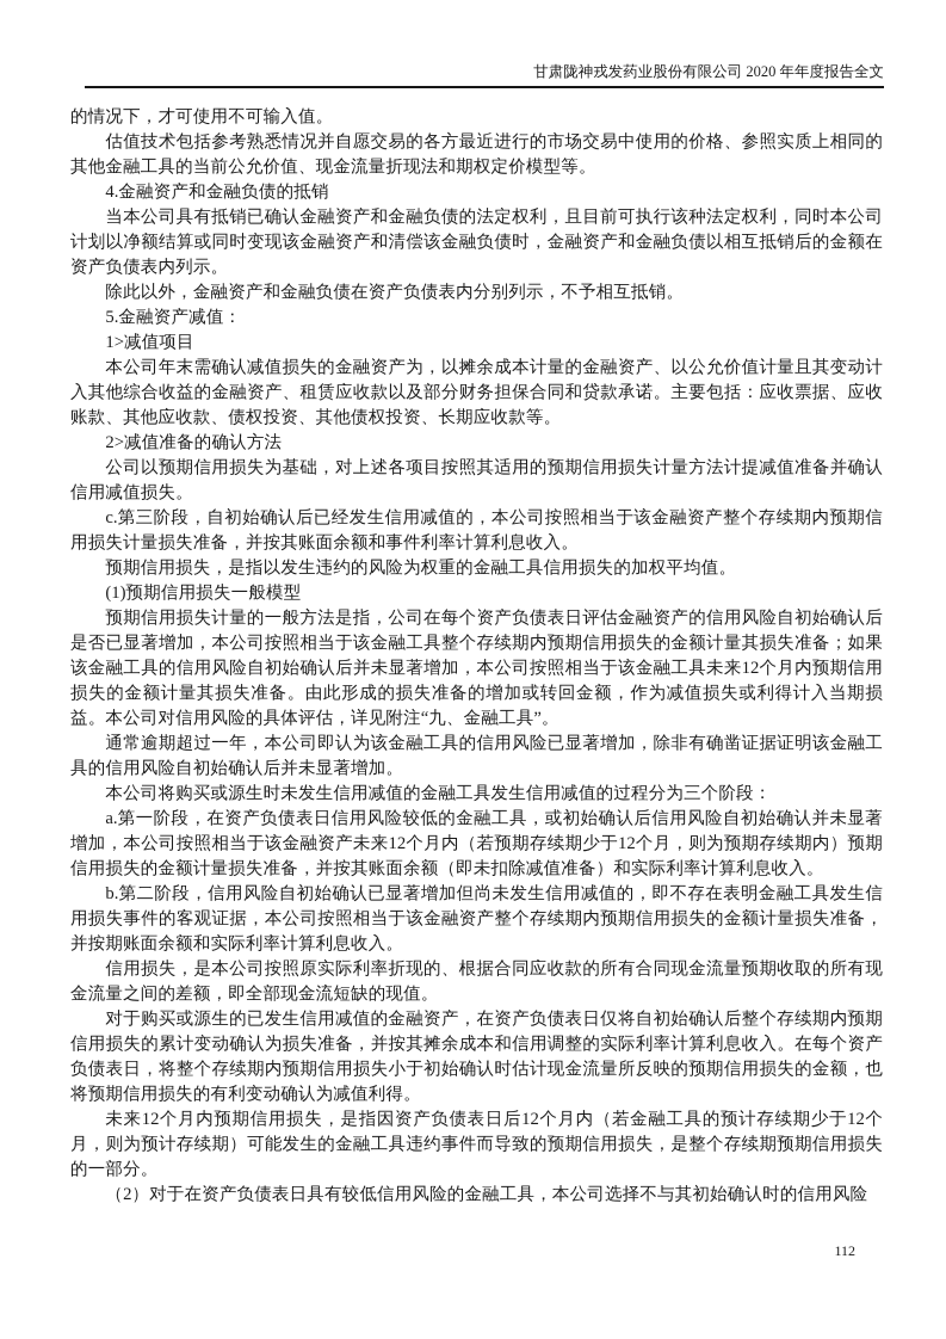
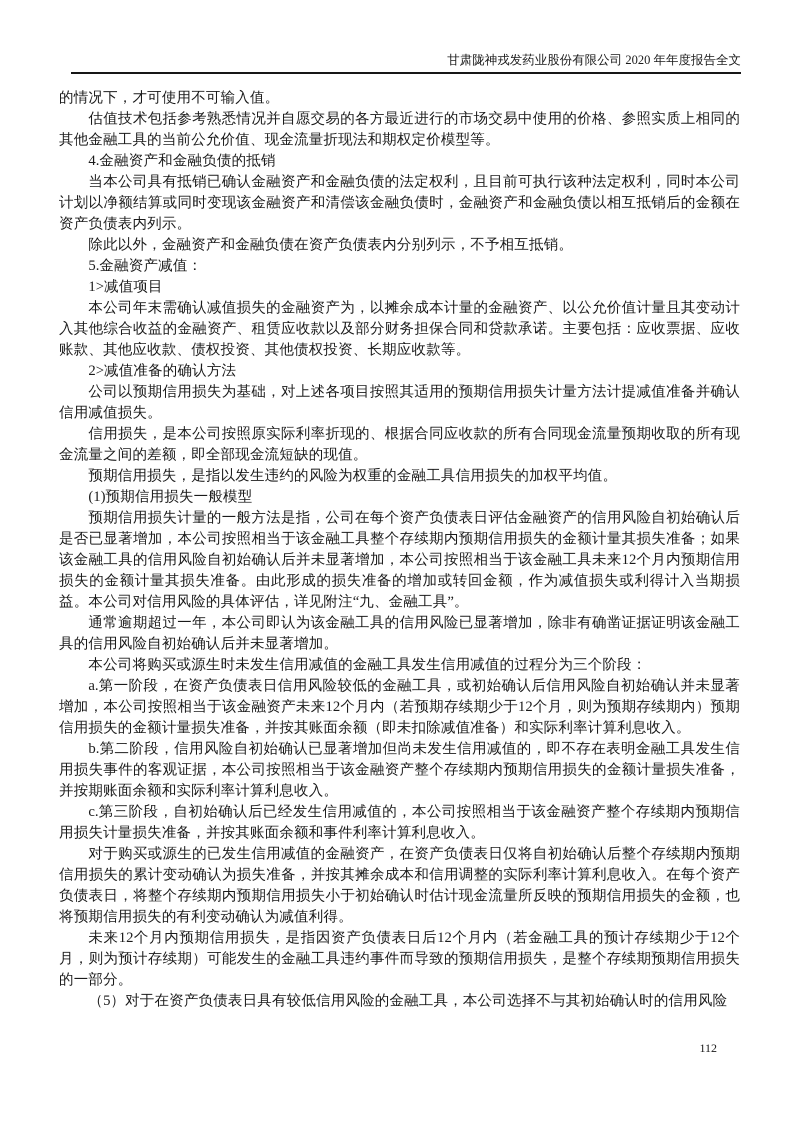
  甘肃陇神戎发药业股份有限公司 2020 年年度报告全文
  的情况下，才可使用不可输入值。
  估值技术包括参考熟悉情况并自愿交易的各方最近进行的市场交易中使用的价格、参照实质上相同的其他金融工具的当前公允价值、现金流量折现法和期权定价模型等。
  4.金融资产和金融负债的抵销
  当本公司具有抵销已确认金融资产和金融负债的法定权利，且目前可执行该种法定权利，同时本公司计划以净额结算或同时变现该金融资产和清偿该金融负债时，金融资产和金融负债以相互抵销后的金额在资产负债表内列示。
  除此以外，金融资产和金融负债在资产负债表内分别列示，不予相互抵销。
  5.金融资产减值：
  1>减值项目
  本公司年末需确认减值损失的金融资产为，以摊余成本计量的金融资产、以公允价值计量且其变动计入其他综合收益的金融资产、租赁应收款以及部分财务担保合同和贷款承诺。主要包括：应收票据、应收账款、其他应收款、债权投资、其他债权投资、长期应收款等。
  2>减值准备的确认方法
  公司以预期信用损失为基础，对上述各项目按照其适用的预期信用损失计量方法计提减值准备并确认信用减值损失。
- c.第三阶段，自初始确认后已经发生信用减值的，本公司按照相当于该金融资产整个存续期内预期信用损失计量损失准备，并按其账面余额和事件利率计算利息收入。
+ 信用损失，是本公司按照原实际利率折现的、根据合同应收款的所有合同现金流量预期收取的所有现金流量之间的差额，即全部现金流短缺的现值。
  预期信用损失，是指以发生违约的风险为权重的金融工具信用损失的加权平均值。
  (1)预期信用损失一般模型
  预期信用损失计量的一般方法是指，公司在每个资产负债表日评估金融资产的信用风险自初始确认后是否已显著增加，本公司按照相当于该金融工具整个存续期内预期信用损失的金额计量其损失准备；如果该金融工具的信用风险自初始确认后并未显著增加，本公司按照相当于该金融工具未来12个月内预期信用损失的金额计量其损失准备。由此形成的损失准备的增加或转回金额，作为减值损失或利得计入当期损益。本公司对信用风险的具体评估，详见附注“九、金融工具”。
  通常逾期超过一年，本公司即认为该金融工具的信用风险已显著增加，除非有确凿证据证明该金融工具的信用风险自初始确认后并未显著增加。
  本公司将购买或源生时未发生信用减值的金融工具发生信用减值的过程分为三个阶段：
  a.第一阶段，在资产负债表日信用风险较低的金融工具，或初始确认后信用风险自初始确认并未显著增加，本公司按照相当于该金融资产未来12个月内（若预期存续期少于12个月，则为预期存续期内）预期信用损失的金额计量损失准备，并按其账面余额（即未扣除减值准备）和实际利率计算利息收入。
  b.第二阶段，信用风险自初始确认已显著增加但尚未发生信用减值的，即不存在表明金融工具发生信用损失事件的客观证据，本公司按照相当于该金融资产整个存续期内预期信用损失的金额计量损失准备，并按期账面余额和实际利率计算利息收入。
- 信用损失，是本公司按照原实际利率折现的、根据合同应收款的所有合同现金流量预期收取的所有现金流量之间的差额，即全部现金流短缺的现值。
+ c.第三阶段，自初始确认后已经发生信用减值的，本公司按照相当于该金融资产整个存续期内预期信用损失计量损失准备，并按其账面余额和事件利率计算利息收入。
  对于购买或源生的已发生信用减值的金融资产，在资产负债表日仅将自初始确认后整个存续期内预期信用损失的累计变动确认为损失准备，并按其摊余成本和信用调整的实际利率计算利息收入。在每个资产负债表日，将整个存续期内预期信用损失小于初始确认时估计现金流量所反映的预期信用损失的金额，也将预期信用损失的有利变动确认为减值利得。
  未来12个月内预期信用损失，是指因资产负债表日后12个月内（若金融工具的预计存续期少于12个月，则为预计存续期）可能发生的金融工具违约事件而导致的预期信用损失，是整个存续期预期信用损失的一部分。
- （2）对于在资产负债表日具有较低信用风险的金融工具，本公司选择不与其初始确认时的信用风险
+ （5）对于在资产负债表日具有较低信用风险的金融工具，本公司选择不与其初始确认时的信用风险
  112
